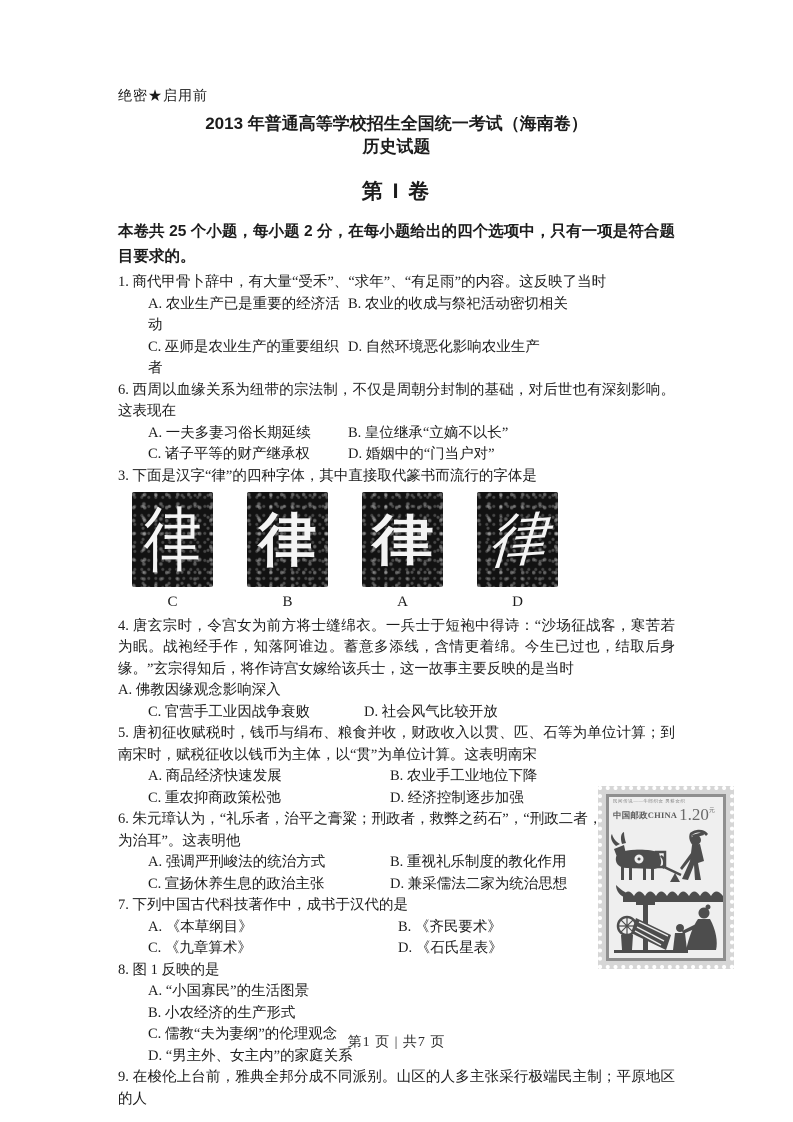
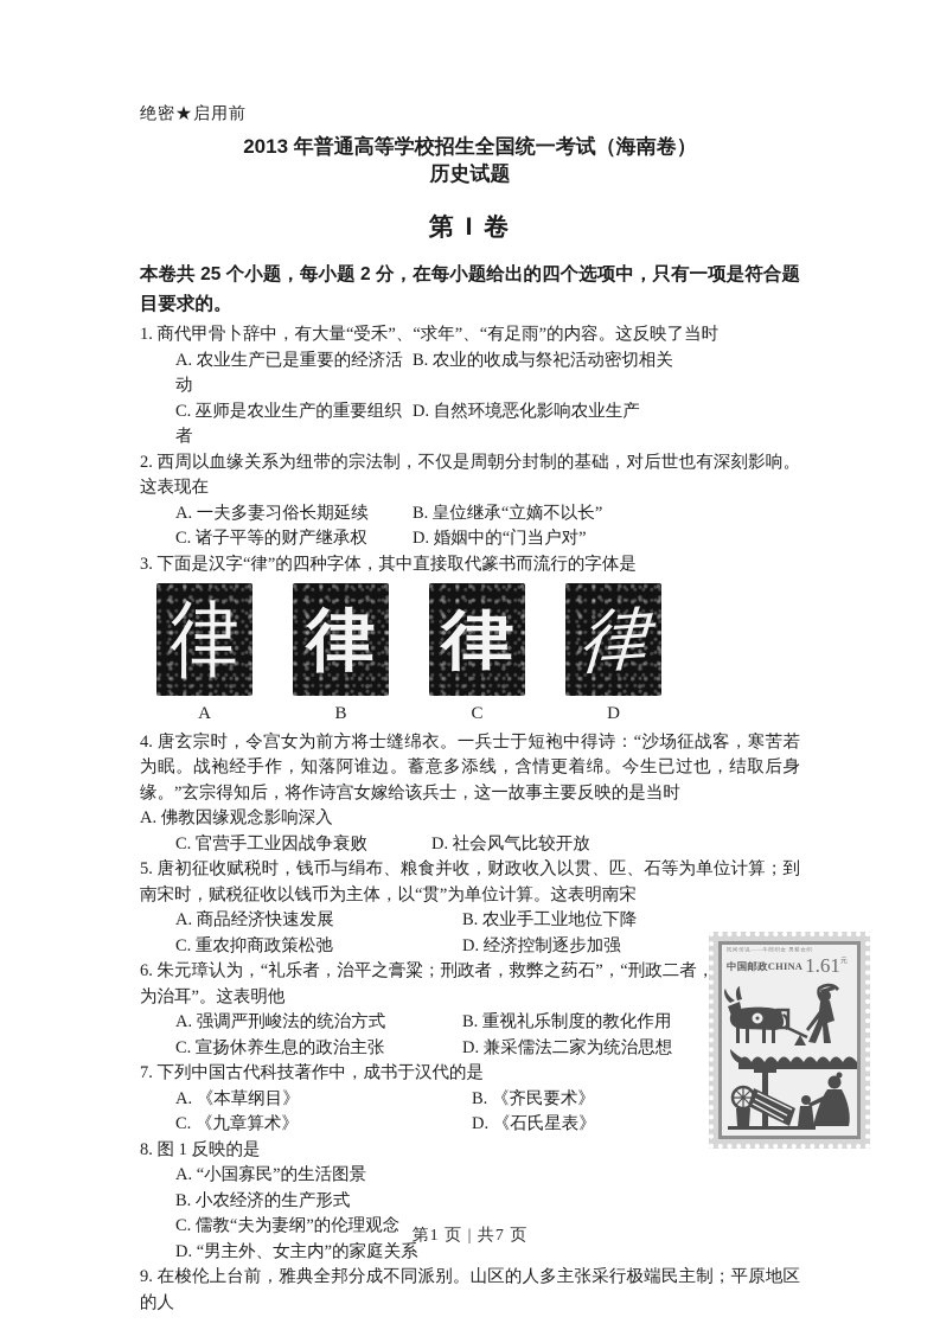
  绝密★启用前
  2013 年普通高等学校招生全国统一考试（海南卷）
  历史试题
  第 I 卷
  本卷共 25 个小题，每小题 2 分，在每小题给出的四个选项中，只有一项是符合题目要求的。
  1. 商代甲骨卜辞中，有大量“受禾”、“求年”、“有足雨”的内容。这反映了当时
  A. 农业生产已是重要的经济活动
  B. 农业的收成与祭祀活动密切相关
  C. 巫师是农业生产的重要组织者
  D. 自然环境恶化影响农业生产
- 6. 西周以血缘关系为纽带的宗法制，不仅是周朝分封制的基础，对后世也有深刻影响。这表现在
+ 2. 西周以血缘关系为纽带的宗法制，不仅是周朝分封制的基础，对后世也有深刻影响。这表现在
  A. 一夫多妻习俗长期延续
  B. 皇位继承“立嫡不以长”
  C. 诸子平等的财产继承权
  D. 婚姻中的“门当户对”
  3. 下面是汉字“律”的四种字体，其中直接取代篆书而流行的字体是
  律
- C
+ A
  律
  B
  律
- A
+ C
  D
  4. 唐玄宗时，令宫女为前方将士缝绵衣。一兵士于短袍中得诗：“沙场征战客，寒苦若为眠。战袍经手作，知落阿谁边。蓄意多添线，含情更着绵。今生已过也，结取后身缘。”玄宗得知后，将作诗宫女嫁给该兵士，这一故事主要反映的是当时
  A. 佛教因缘观念影响深入
  C. 官营手工业因战争衰败
  D. 社会风气比较开放
  5. 唐初征收赋税时，钱币与绢布、粮食并收，财政收入以贯、匹、石等为单位计算；到南宋时，赋税征收以钱币为主体，以“贯”为单位计算。这表明南宋
  A. 商品经济快速发展
  B. 农业手工业地位下降
  C. 重农抑商政策松弛
  D. 经济控制逐步加强
  6. 朱元璋认为，“礼乐者，治平之膏粱；刑政者，救弊之药石”，“刑政二者，为治耳”。这表明他
  A. 强调严刑峻法的统治方式
  B. 重视礼乐制度的教化作用
  C. 宣扬休养生息的政治主张
  D. 兼采儒法二家为统治思想
  7. 下列中国古代科技著作中，成书于汉代的是
  A. 《本草纲目》
  B. 《齐民要术》
  C. 《九章算术》
  D. 《石氏星表》
  8. 图 1 反映的是
  A. “小国寡民”的生活图景
  B. 小农经济的生产形式
  C. 儒教“夫为妻纲”的伦理观念
  D. “男主外、女主内”的家庭关系
  9. 在梭伦上台前，雅典全邦分成不同派别。山区的人多主张采行极端民主制；平原地区的人
  中国邮政CHINA
- 1.20
+ 1.61
  第1 页 | 共7 页
